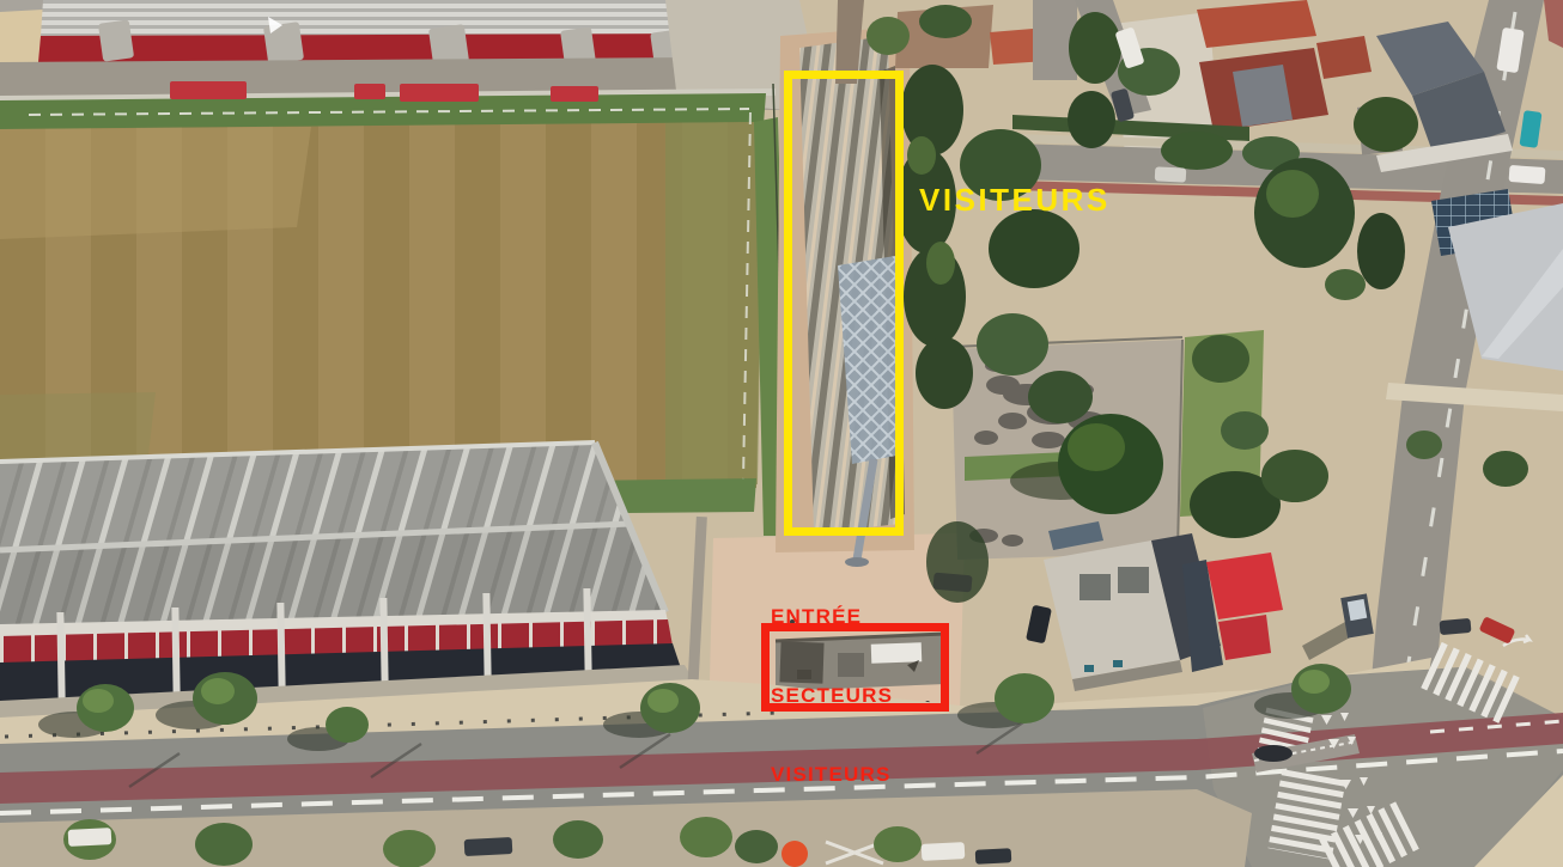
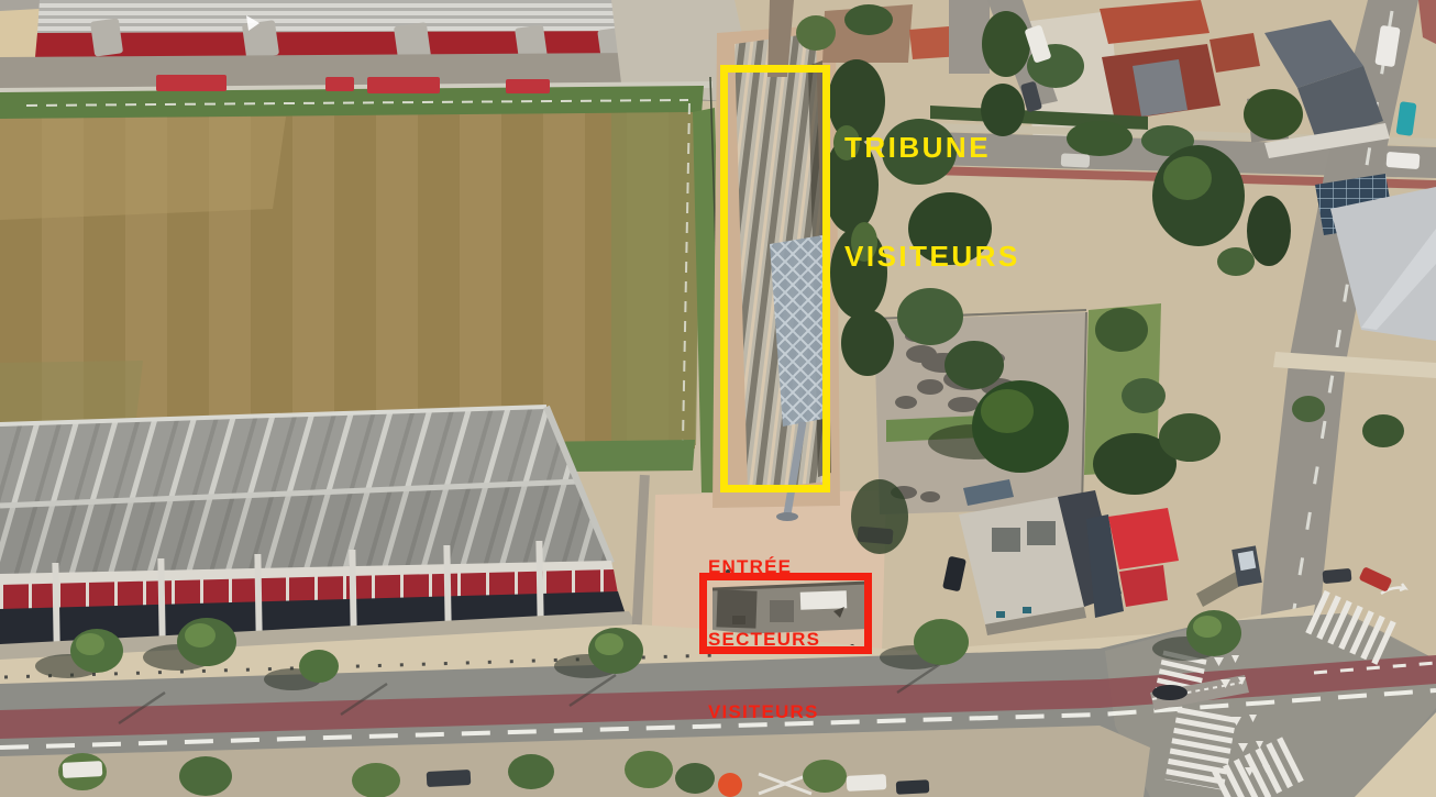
+ TRIBUNE
  VISITEURS
  ENTRÉE
  SECTEURS
  VISITEURS
